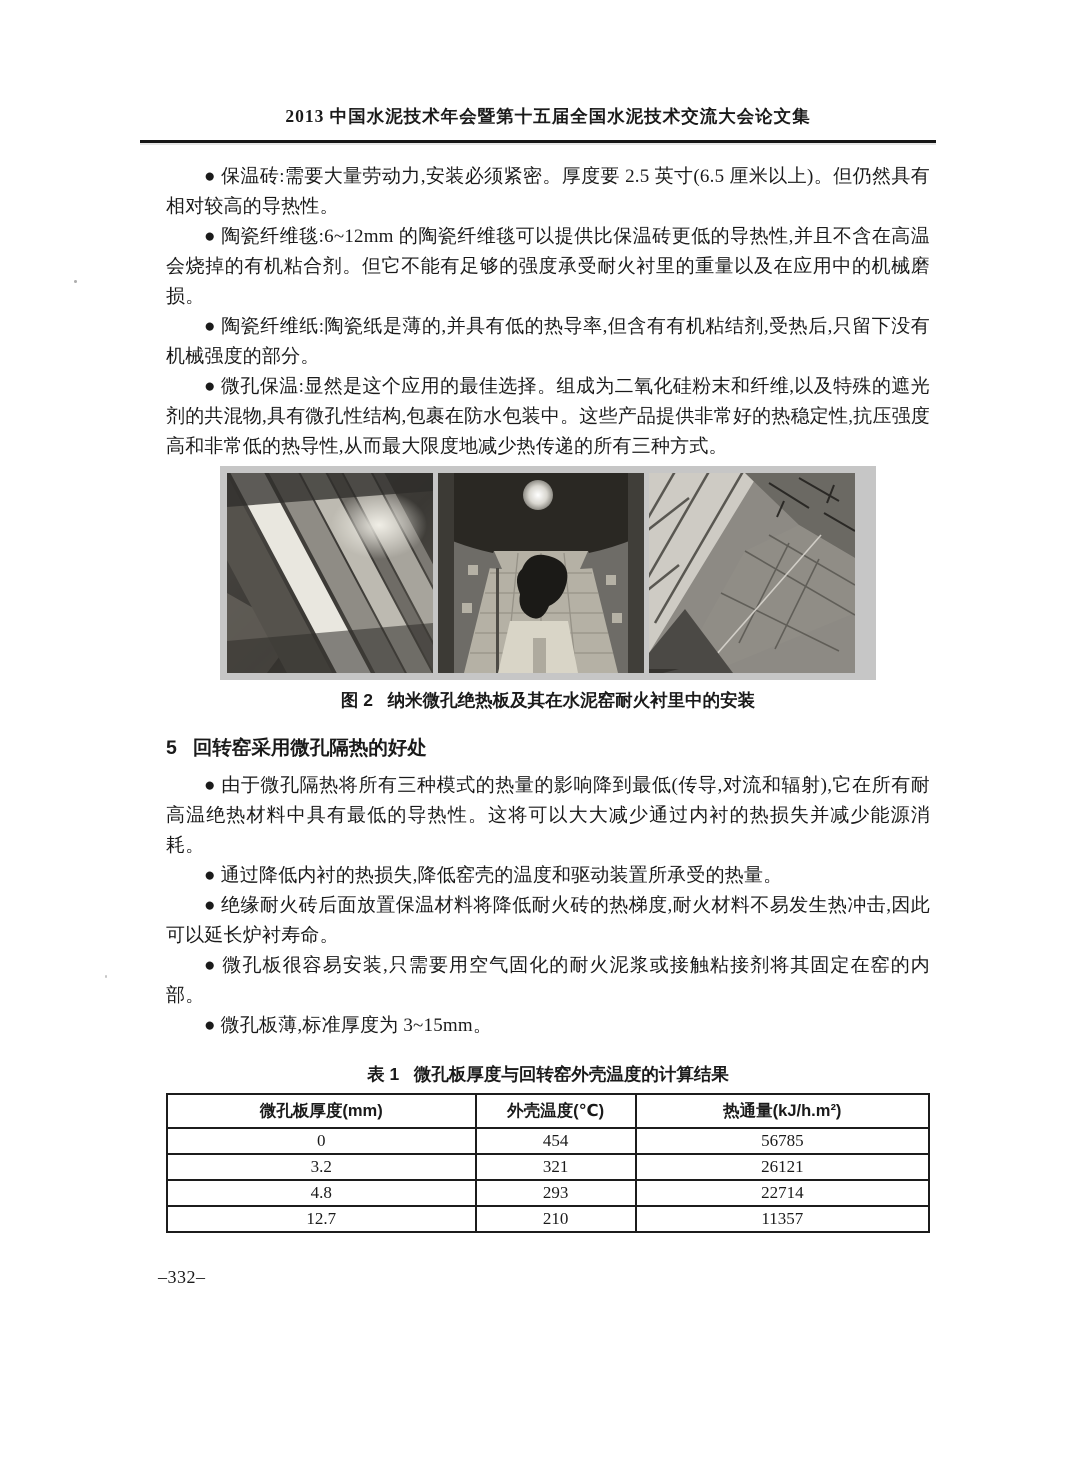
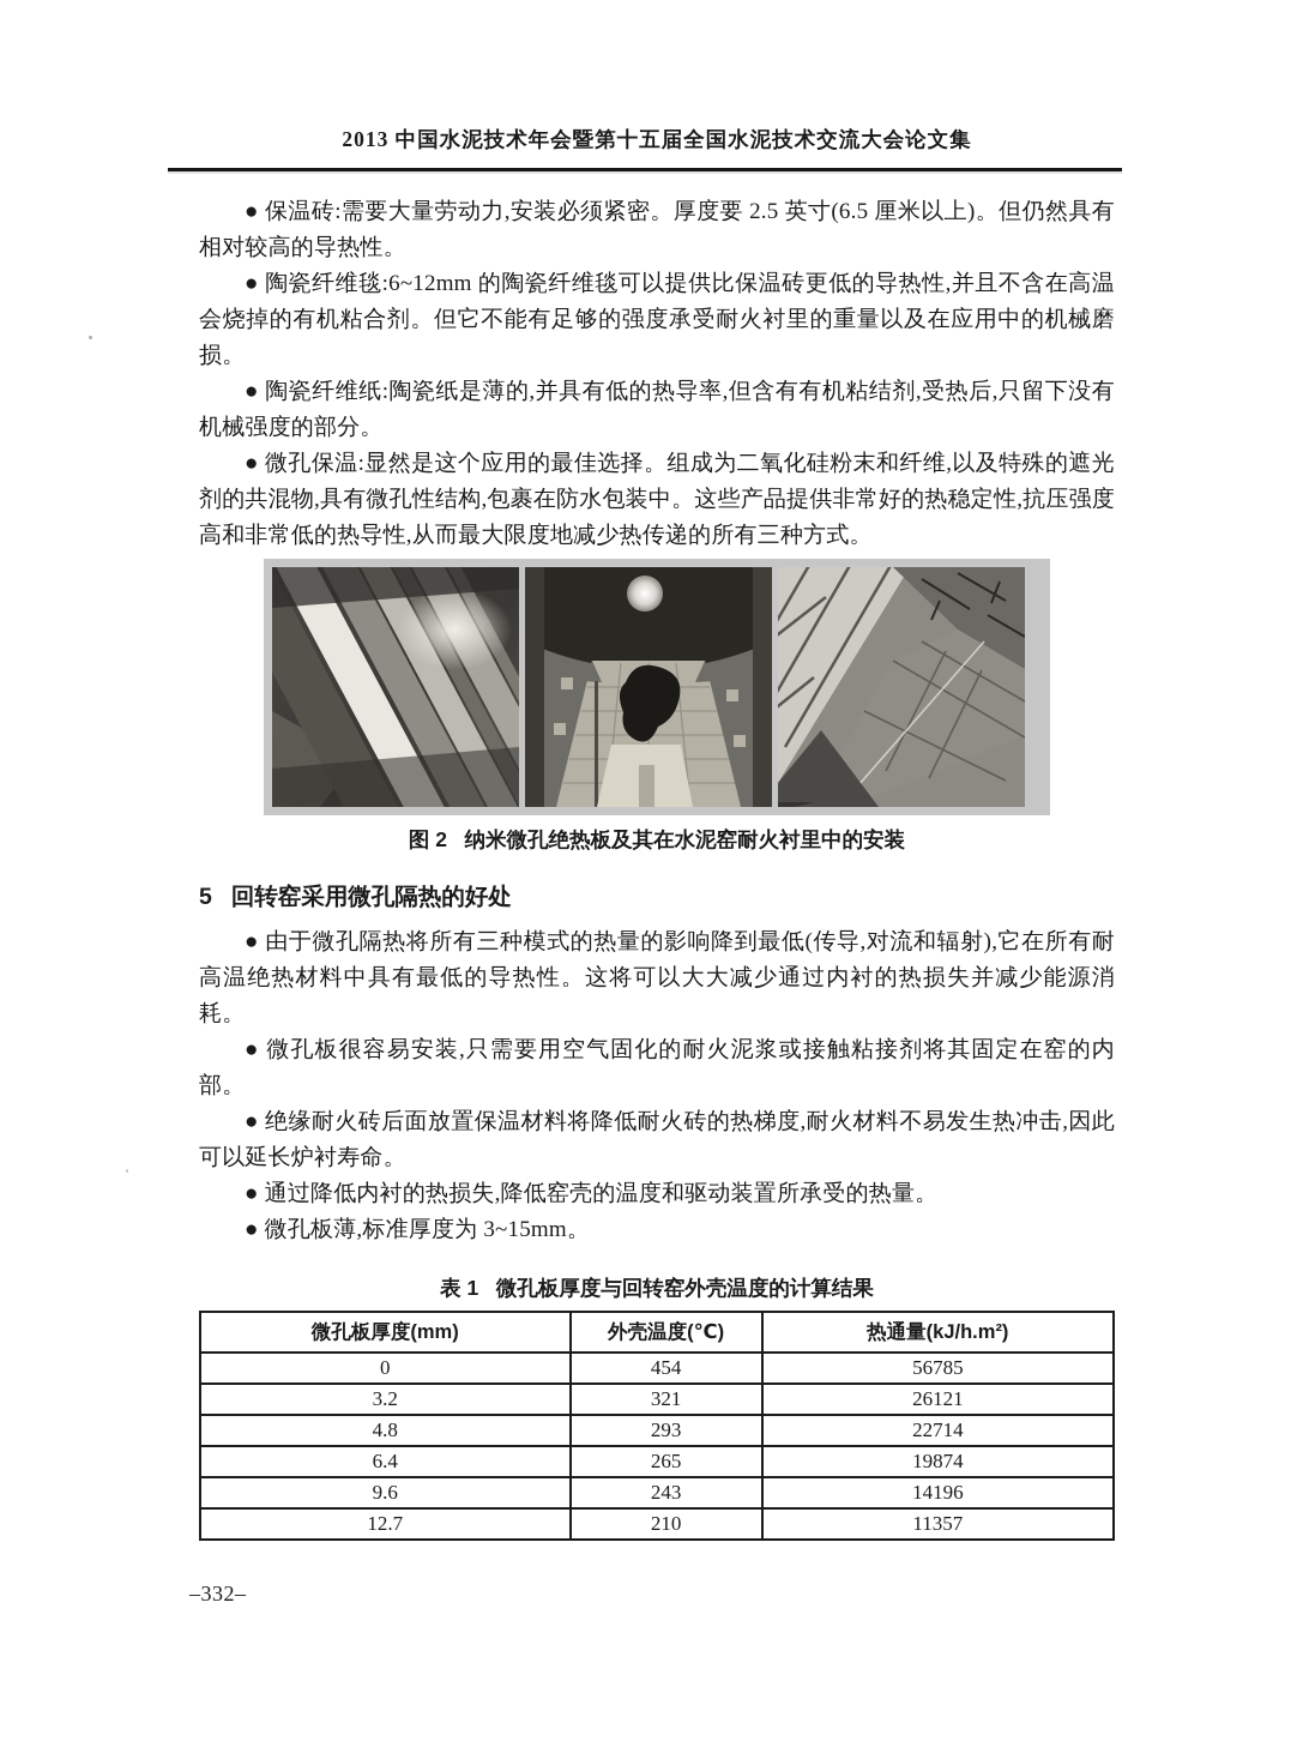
  2013 中国水泥技术年会暨第十五届全国水泥技术交流大会论文集
  ● 保温砖:需要大量劳动力,安装必须紧密。厚度要 2.5 英寸(6.5 厘米以上)。但仍然具有相对较高的导热性。
  ● 陶瓷纤维毯:6~12mm 的陶瓷纤维毯可以提供比保温砖更低的导热性,并且不含在高温会烧掉的有机粘合剂。但它不能有足够的强度承受耐火衬里的重量以及在应用中的机械磨损。
  ● 陶瓷纤维纸:陶瓷纸是薄的,并具有低的热导率,但含有有机粘结剂,受热后,只留下没有机械强度的部分。
  ● 微孔保温:显然是这个应用的最佳选择。组成为二氧化硅粉末和纤维,以及特殊的遮光剂的共混物,具有微孔性结构,包裹在防水包装中。这些产品提供非常好的热稳定性,抗压强度高和非常低的热导性,从而最大限度地减少热传递的所有三种方式。
  图 2 纳米微孔绝热板及其在水泥窑耐火衬里中的安装
  5 回转窑采用微孔隔热的好处
  ● 由于微孔隔热将所有三种模式的热量的影响降到最低(传导,对流和辐射),它在所有耐高温绝热材料中具有最低的导热性。这将可以大大减少通过内衬的热损失并减少能源消耗。
- ● 通过降低内衬的热损失,降低窑壳的温度和驱动装置所承受的热量。
+ ● 微孔板很容易安装,只需要用空气固化的耐火泥浆或接触粘接剂将其固定在窑的内部。
  ● 绝缘耐火砖后面放置保温材料将降低耐火砖的热梯度,耐火材料不易发生热冲击,因此可以延长炉衬寿命。
- ● 微孔板很容易安装,只需要用空气固化的耐火泥浆或接触粘接剂将其固定在窑的内部。
+ ● 通过降低内衬的热损失,降低窑壳的温度和驱动装置所承受的热量。
  ● 微孔板薄,标准厚度为 3~15mm。
  表 1 微孔板厚度与回转窑外壳温度的计算结果
  微孔板厚度(mm)	外壳温度(℃)	热通量(kJ/h.m²)
  0	454	56785
  3.2	321	26121
  4.8	293	22714
+ 6.4	265	19874
+ 9.6	243	14196
  12.7	210	11357
  –332–
